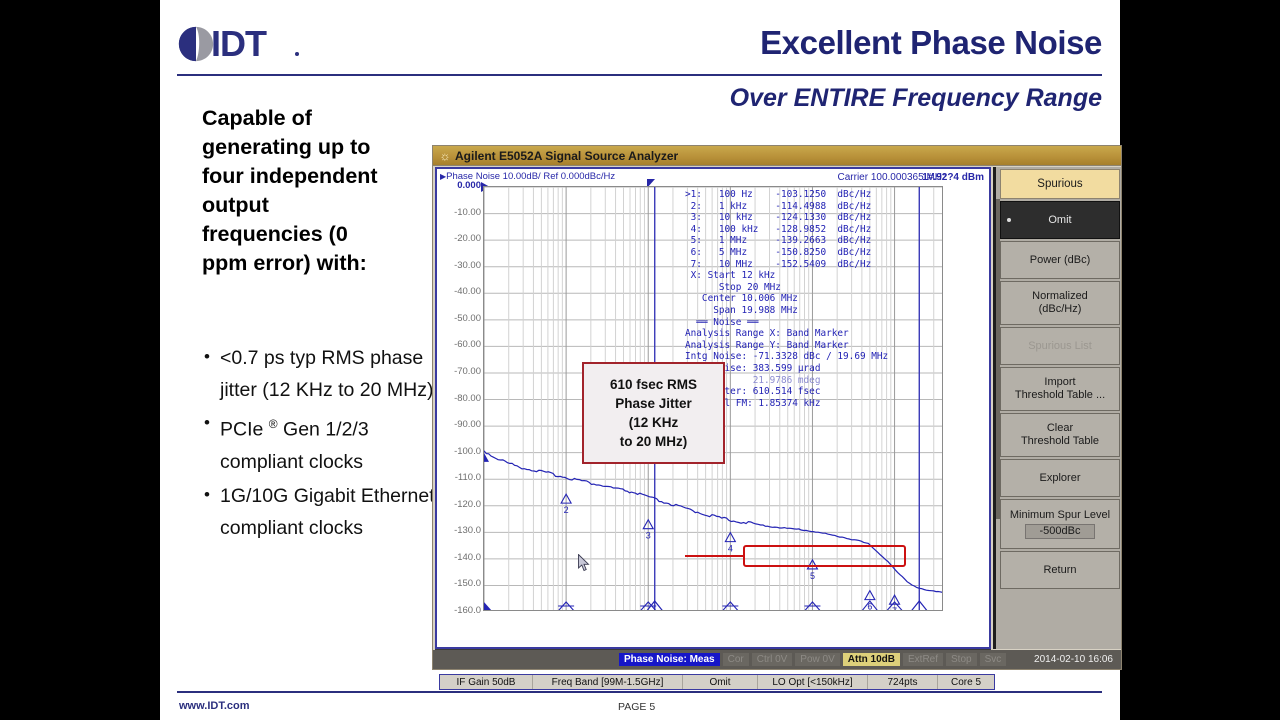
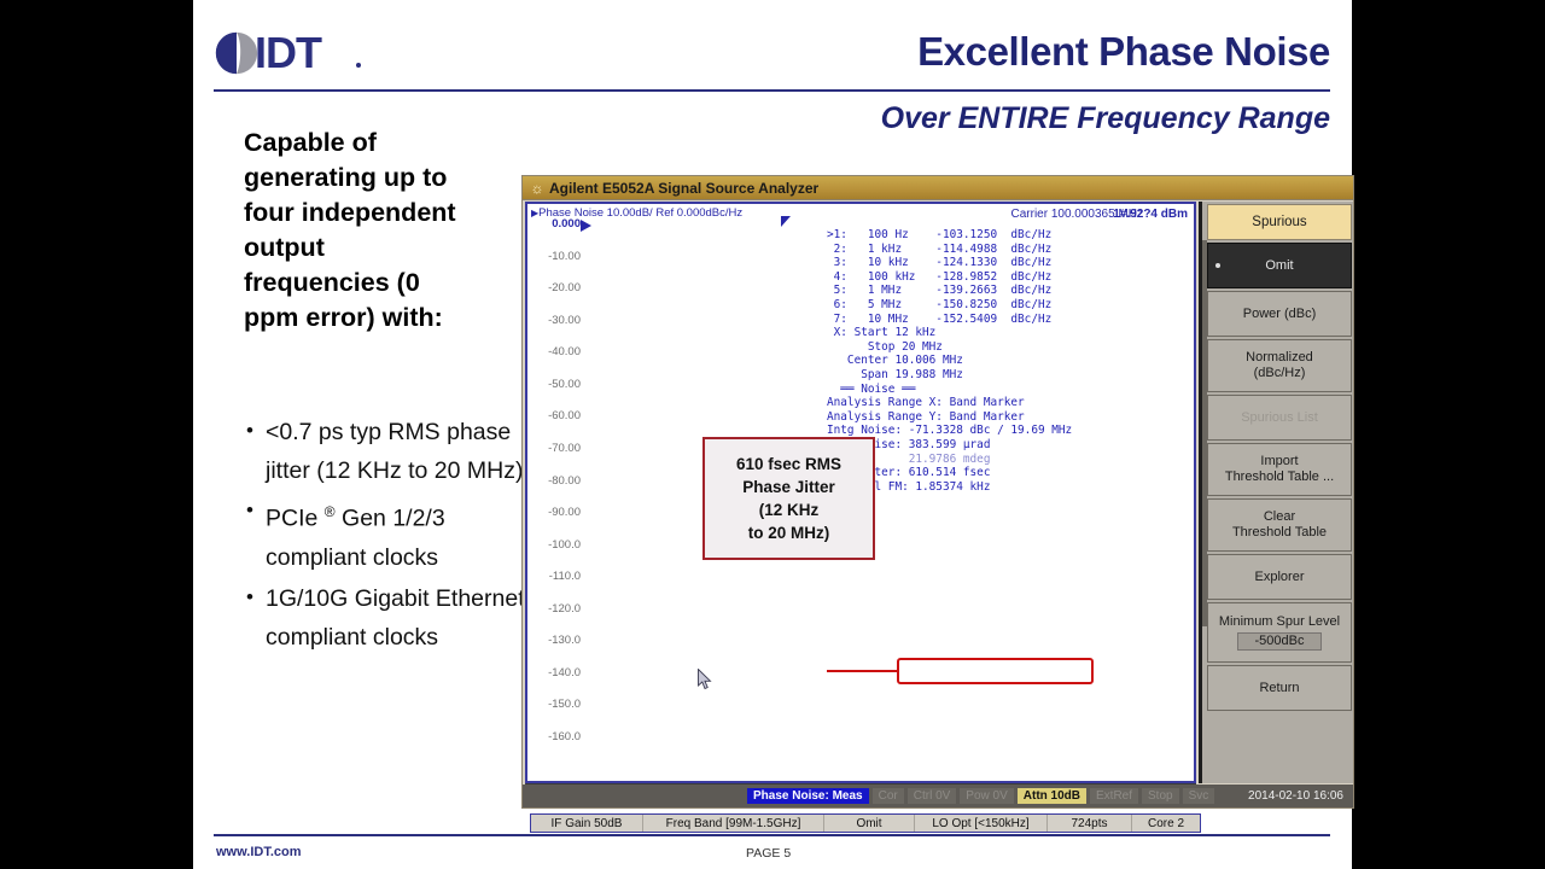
  IDT
  Excellent Phase Noise
  Over ENTIRE Frequency Range
  Capable of generating up to four independent output frequencies (0 ppm error) with:
  <0.7 ps typ RMS phase jitter (12 KHz to 20 MHz)
  PCIe ® Gen 1/2/3 compliant clocks
  1G/10G Gigabit Etherne compliant clocks
  www.IDT.com
  PAGE 5
  ☼
  Agilent E5052A Signal Source Analyzer
  ▶Phase Noise 10.00dB/ Ref 0.000dBc/Hz
  Carrier 100.000365 MHz
  1#.92?4 dBm
- 2
- 3
- 4
- 5
- 6
  0.000
  -10.00
  -20.00
  -30.00
  -40.00
  -50.00
  -60.00
  -70.00
  -80.00
  -90.00
  -100.0
  -110.0
  -120.0
  -130.0
  -140.0
  -150.0
  -160.0
  >1: 100 Hz -103.1250 dBc/Hz
  2: 1 kHz -114.4988 dBc/Hz
  3: 10 kHz -124.1330 dBc/Hz
  4: 100 kHz -128.9852 dBc/Hz
  5: 1 MHz -139.2663 dBc/Hz
  6: 5 MHz -150.8250 dBc/Hz
  7: 10 MHz -152.5409 dBc/Hz
  X: Start 12 kHz
  Stop 20 MHz
  Center 10.006 MHz
  Span 19.988 MHz
  ══ Noise ══
  Analysis Range X: Band Marker
  Analysis Range Y: Band Marker
  Intg Noise: -71.3328 dBc / 19.69 MHz
  ise: 383.599 µrad
  21.9786 mdeg
  ter: 610.514 fsec
  610 fsec RMS
  Phase Jitter
  (12 KHz
  to 20 MHz)
  IF Gain 50dB
  Freq Band [99M-1.5GHz]
  Omit
  LO Opt [<150kHz]
  724pts
- Core 5
+ Core 2
  Spurious
  Omit
  Power (dBc)
  Normalized
  (dBc/Hz)
  Spurious List
  Import
  Threshold Table ...
  Clear
  Threshold Table
  Explorer
  Minimum Spur Level
  -500dBc
  Return
  Phase Noise: Meas
  Cor
  Ctrl 0V
  Pow 0V
  Attn 10dB
  ExtRef
  Stop
  Svc
  2014-02-10 16:06
